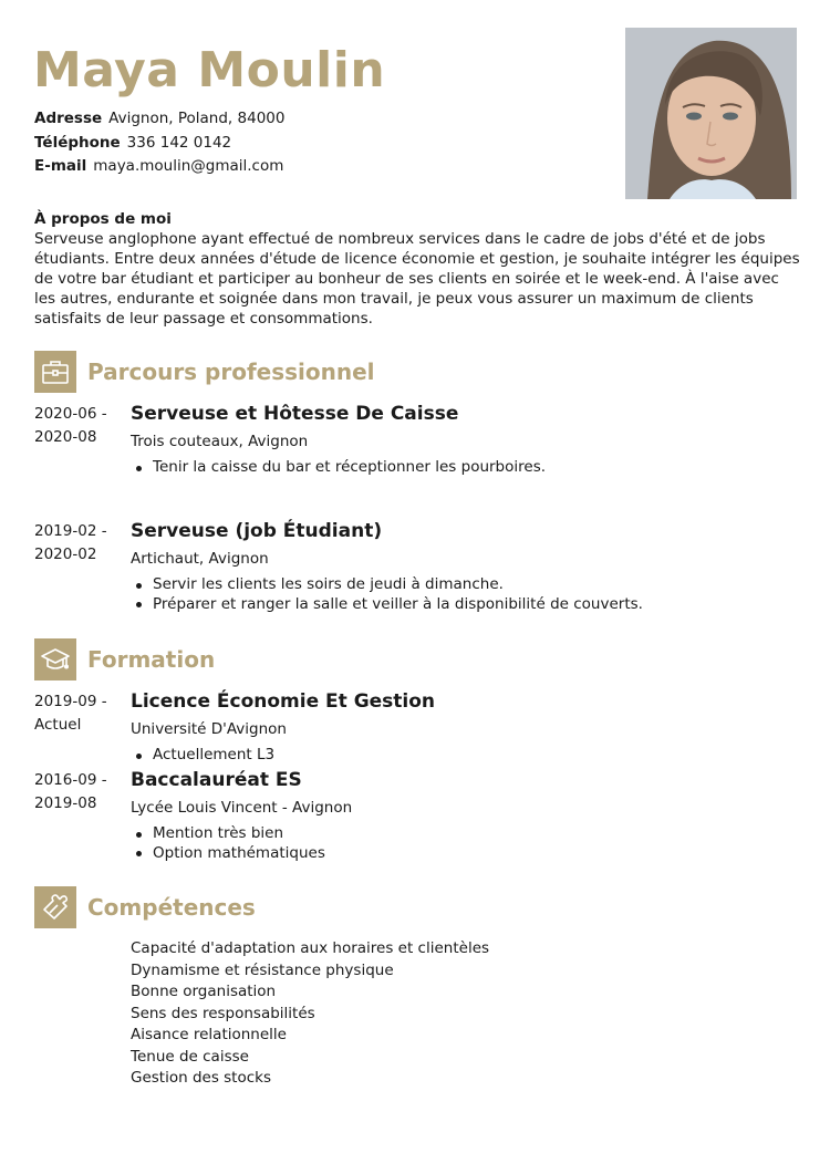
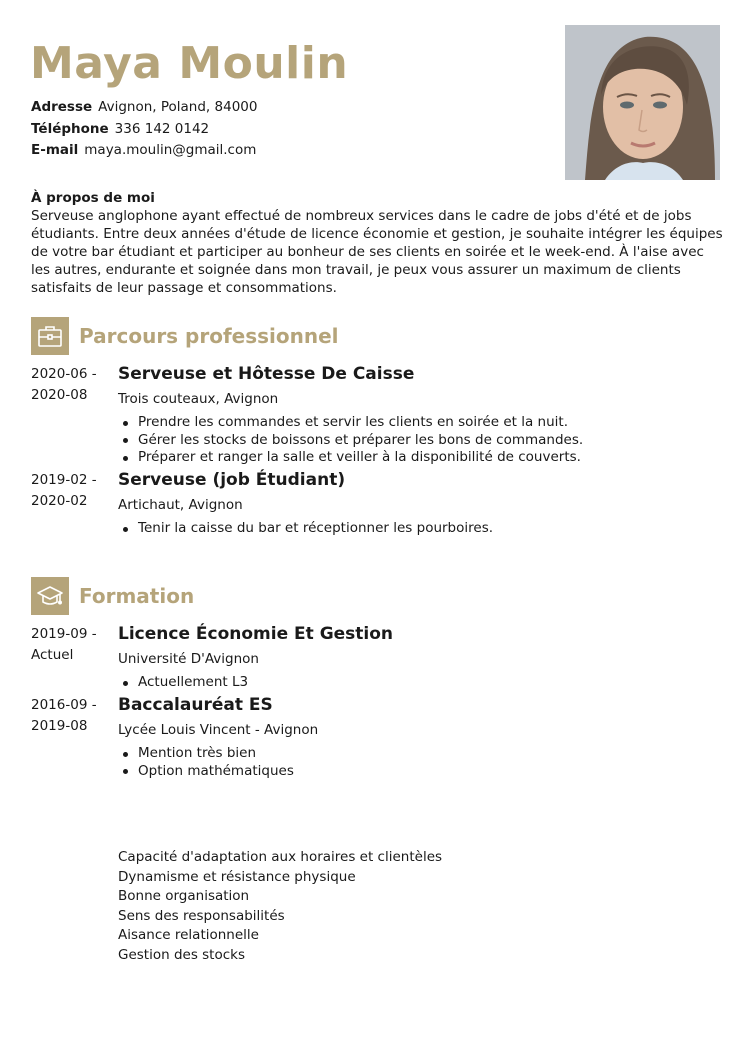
  Maya Moulin
  Adresse Avignon, Poland, 84000
  Téléphone 336 142 0142
  E-mail maya.moulin@gmail.com
  À propos de moi
  Serveuse anglophone ayant effectué de nombreux services dans le cadre de jobs d'été et de jobs étudiants. Entre deux années d'étude de licence économie et gestion, je souhaite intégrer les équipes de votre bar étudiant et participer au bonheur de ses clients en soirée et le week-end. À l'aise avec les autres, endurante et soignée dans mon travail, je peux vous assurer un maximum de clients satisfaits de leur passage et consommations.
  Parcours professionnel
  2020-06 -
  2020-08
  Serveuse et Hôtesse De Caisse
  Trois couteaux, Avignon
+ Prendre les commandes et servir les clients en soirée et la nuit.
+ Gérer les stocks de boissons et préparer les bons de commandes.
- Tenir la caisse du bar et réceptionner les pourboires.
+ Préparer et ranger la salle et veiller à la disponibilité de couverts.
  2019-02 -
  2020-02
  Serveuse (job Étudiant)
  Artichaut, Avignon
- Servir les clients les soirs de jeudi à dimanche.
- Préparer et ranger la salle et veiller à la disponibilité de couverts.
+ Tenir la caisse du bar et réceptionner les pourboires.
  Formation
  2019-09 -
  Actuel
  Licence Économie Et Gestion
  Université D'Avignon
  Actuellement L3
  2016-09 -
  2019-08
  Baccalauréat ES
  Lycée Louis Vincent - Avignon
  Mention très bien
  Option mathématiques
- Compétences
  Capacité d'adaptation aux horaires et clientèles
  Dynamisme et résistance physique
  Bonne organisation
  Sens des responsabilités
  Aisance relationnelle
- Tenue de caisse
  Gestion des stocks
